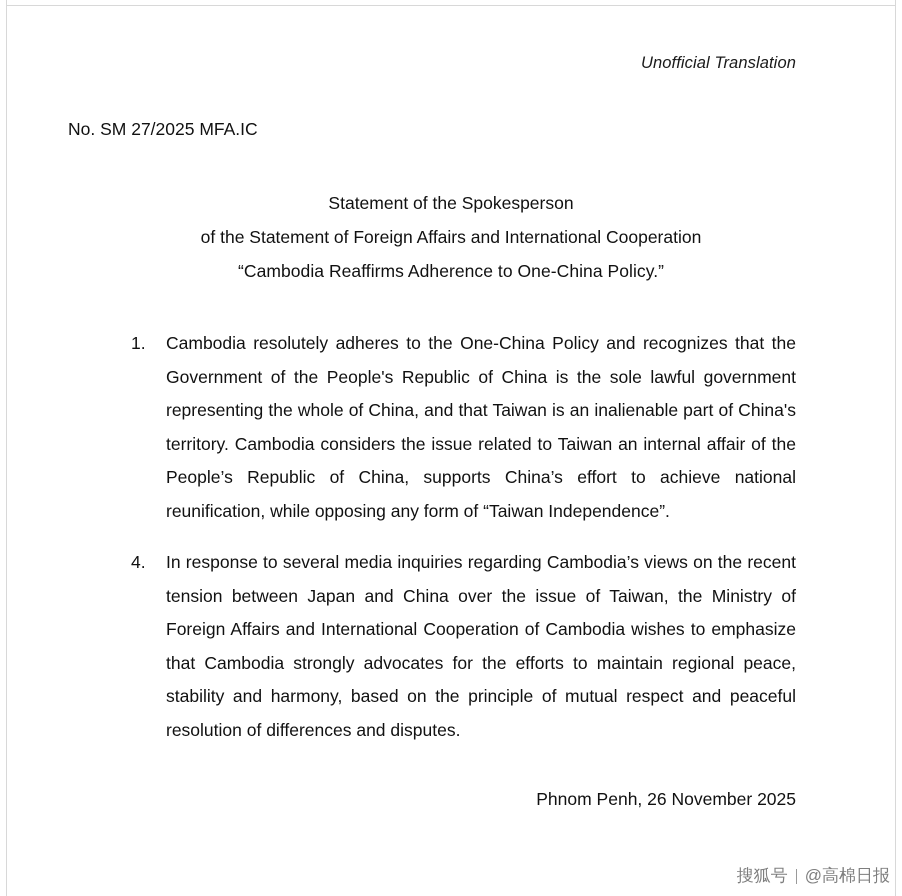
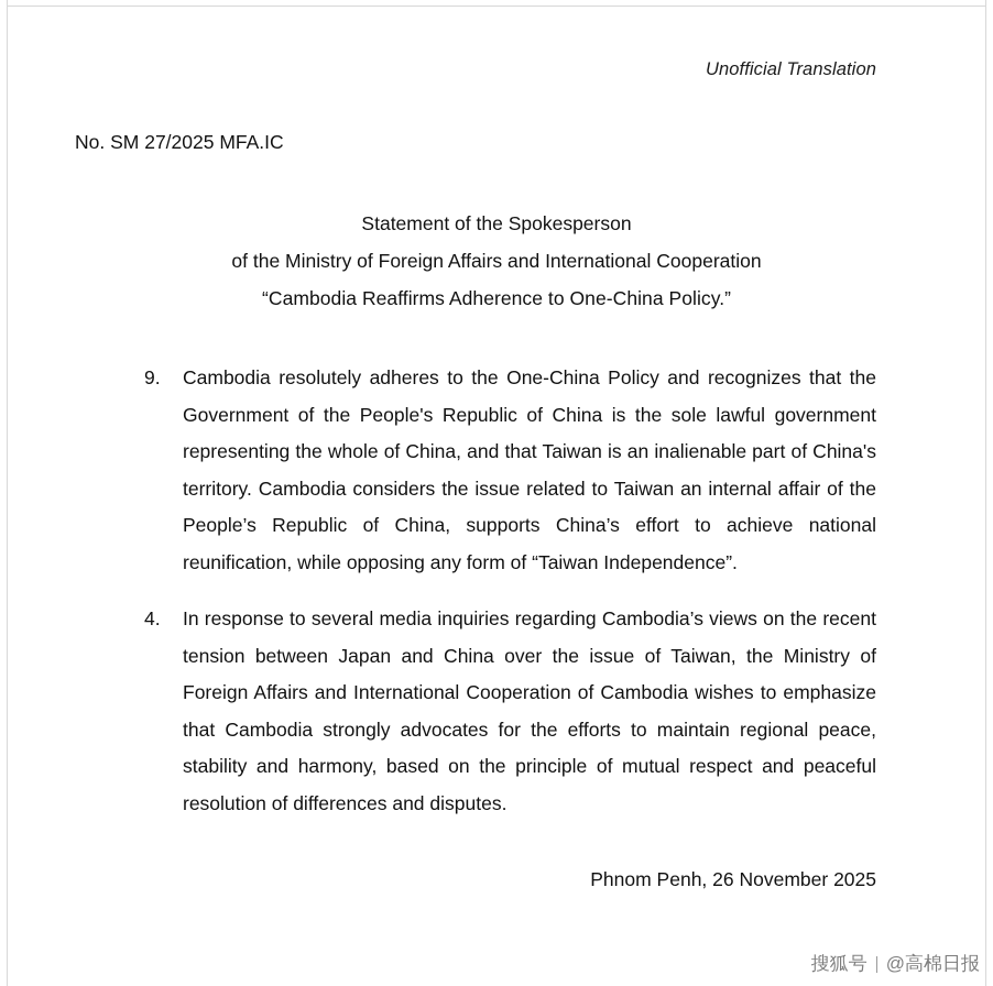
  Unofficial Translation
  No. SM 27/2025 MFA.IC
  Statement of the Spokesperson
- of the Statement of Foreign Affairs and International Cooperation
+ of the Ministry of Foreign Affairs and International Cooperation
  “Cambodia Reaffirms Adherence to One-China Policy.”
- 1.
+ 9.
  Cambodia resolutely adheres to the One-China Policy and recognizes that the Government of the People's Republic of China is the sole lawful government representing the whole of China, and that Taiwan is an inalienable part of China's territory. Cambodia considers the issue related to Taiwan an internal affair of the People’s Republic of China, supports China’s effort to achieve national reunification, while opposing any form of “Taiwan Independence”.
  4.
  In response to several media inquiries regarding Cambodia’s views on the recent tension between Japan and China over the issue of Taiwan, the Ministry of Foreign Affairs and International Cooperation of Cambodia wishes to emphasize that Cambodia strongly advocates for the efforts to maintain regional peace, stability and harmony, based on the principle of mutual respect and peaceful resolution of differences and disputes.
  Phnom Penh, 26 November 2025
  搜狐号
  @高棉日报
